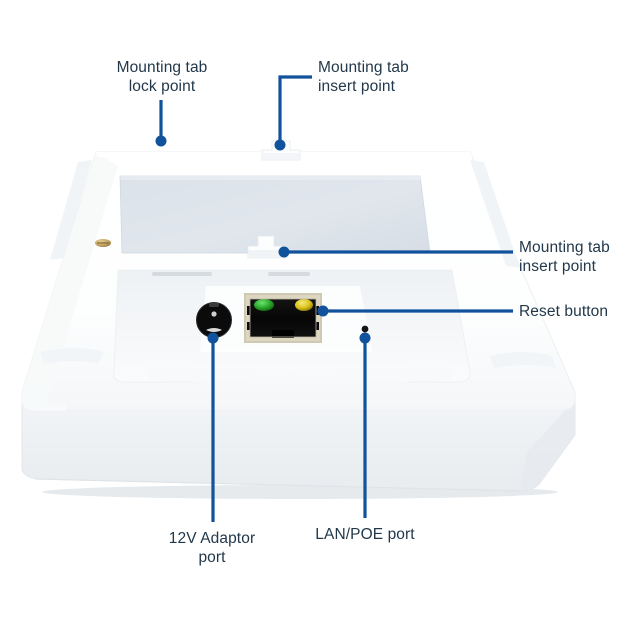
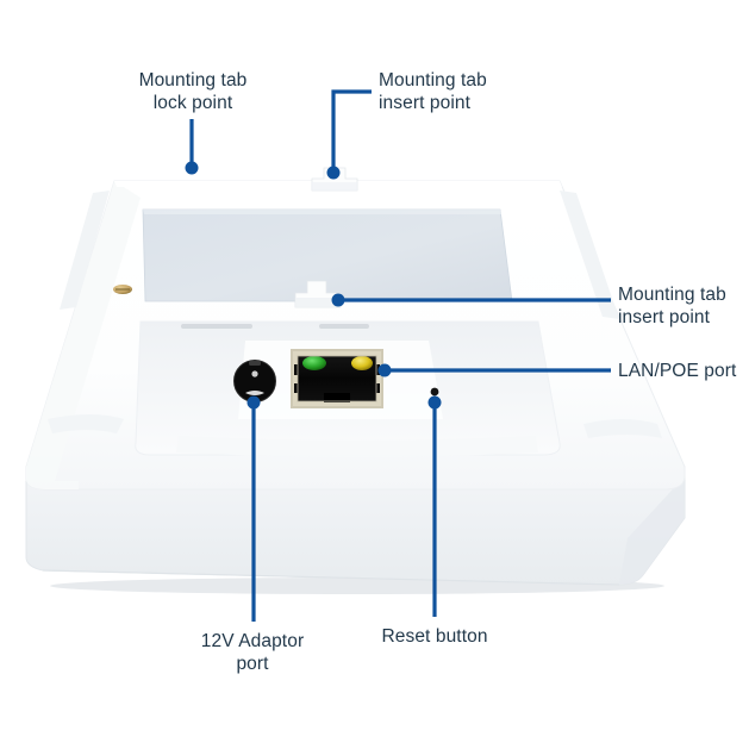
  Mounting tab
  lock point
  Mounting tab
  insert point
  Mounting tab
  insert point
- Reset button
+ LAN/POE port
  12V Adaptor
  port
- LAN/POE port
+ Reset button
